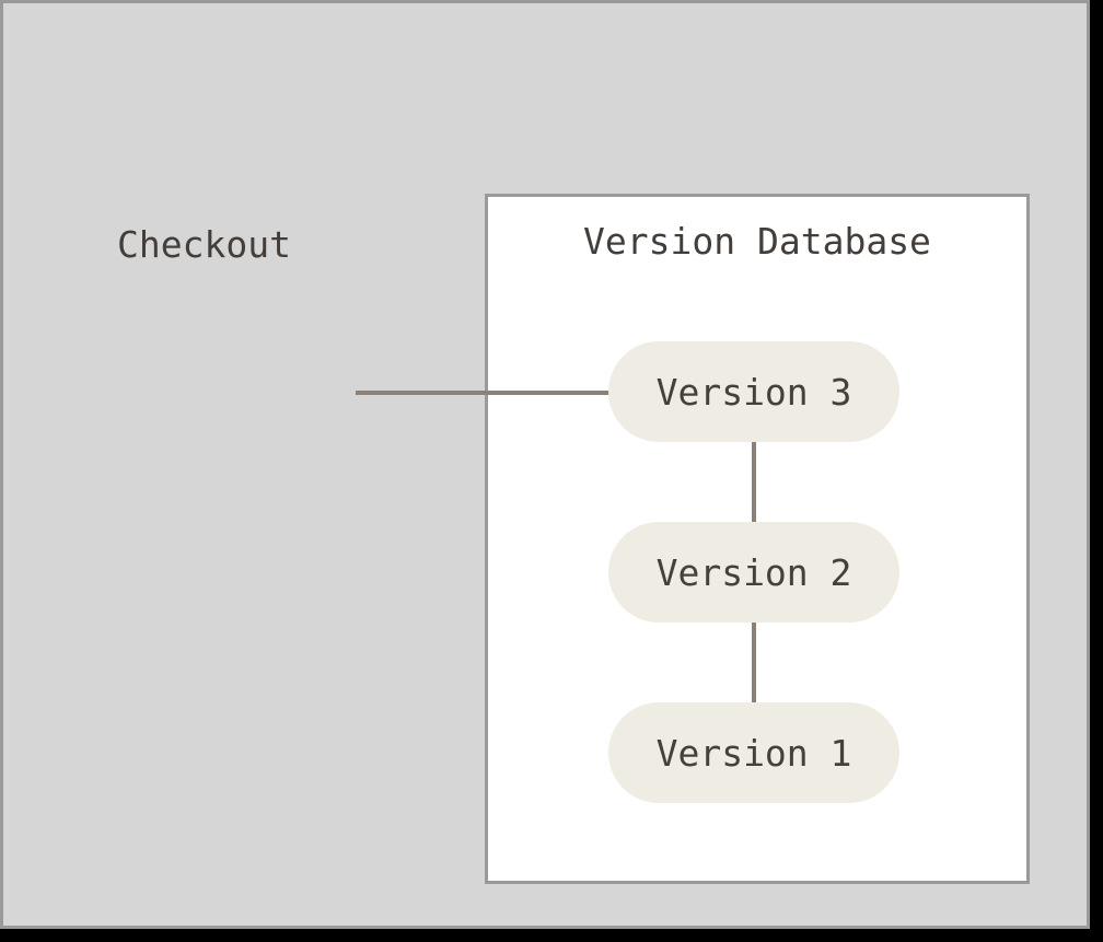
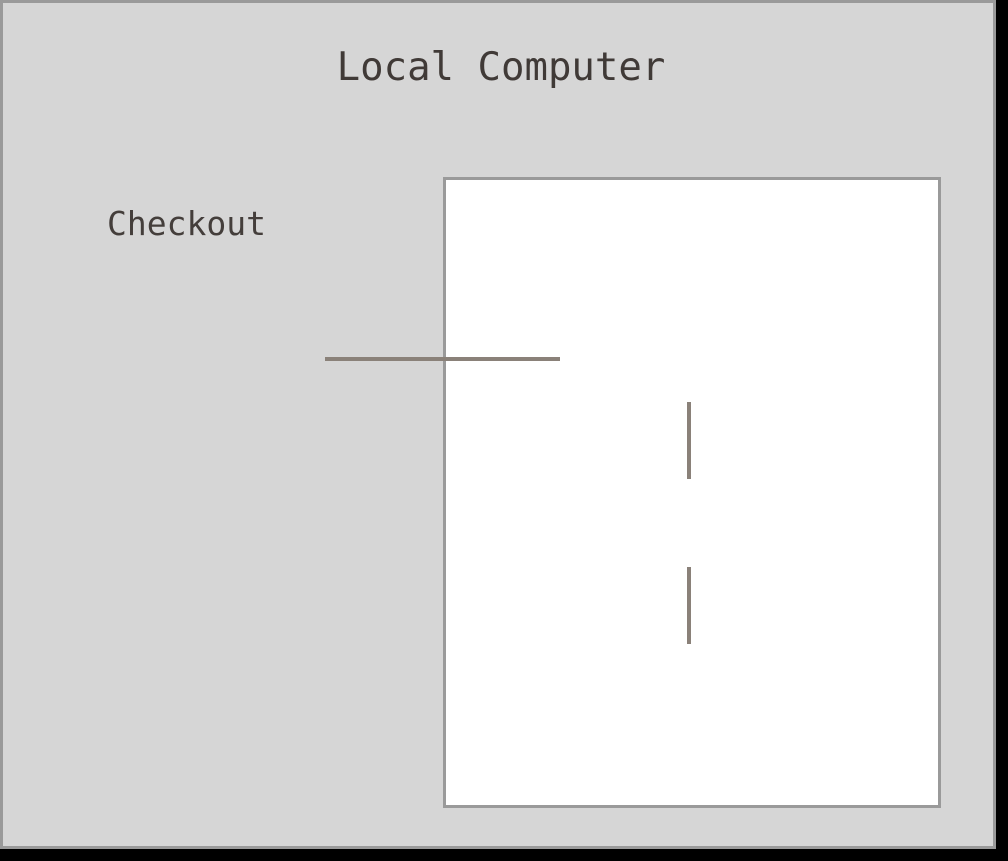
+ Local Computer
  Checkout
- Version Database
- Version 3
- Version 2
- Version 1
